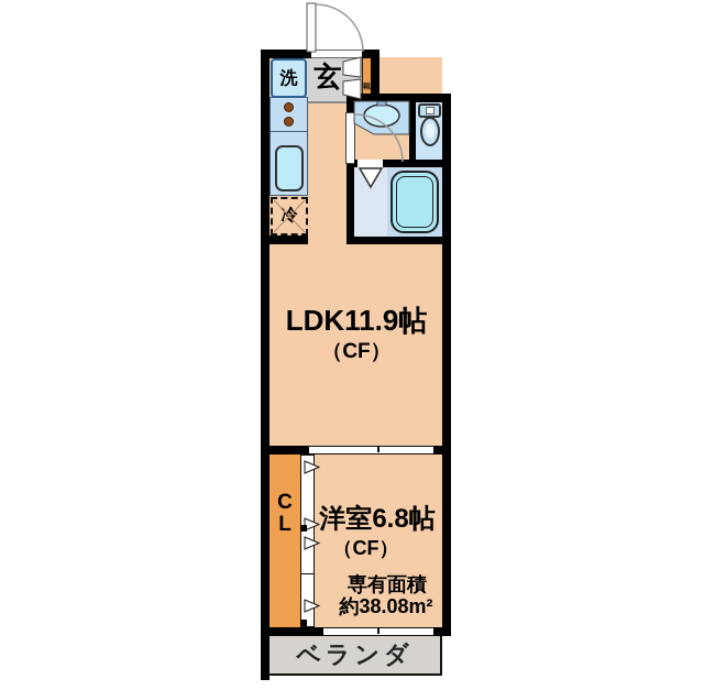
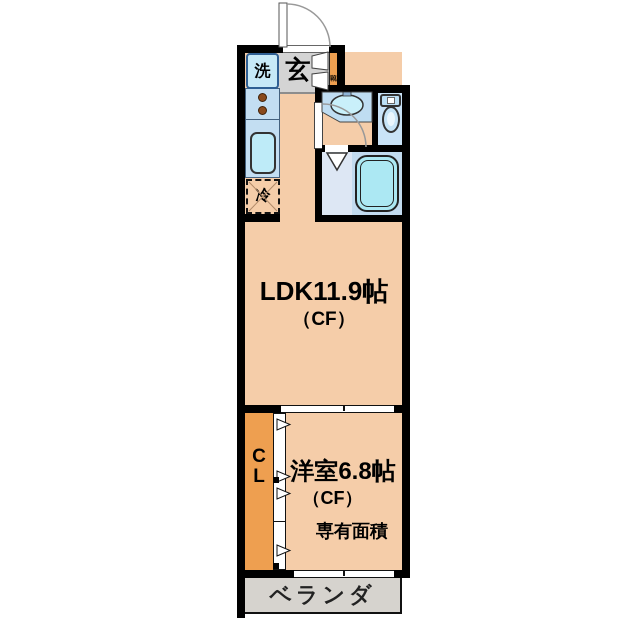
  冷
  洗
  ベランダ
  玄
  LDK11.9帖
  （CF）
  洋室6.8帖
  （CF）
  専有面積
- 約38.08m²
  C
  L
